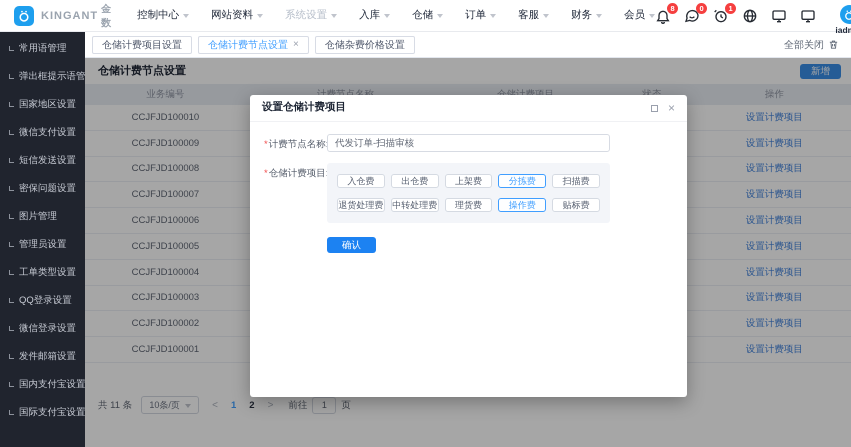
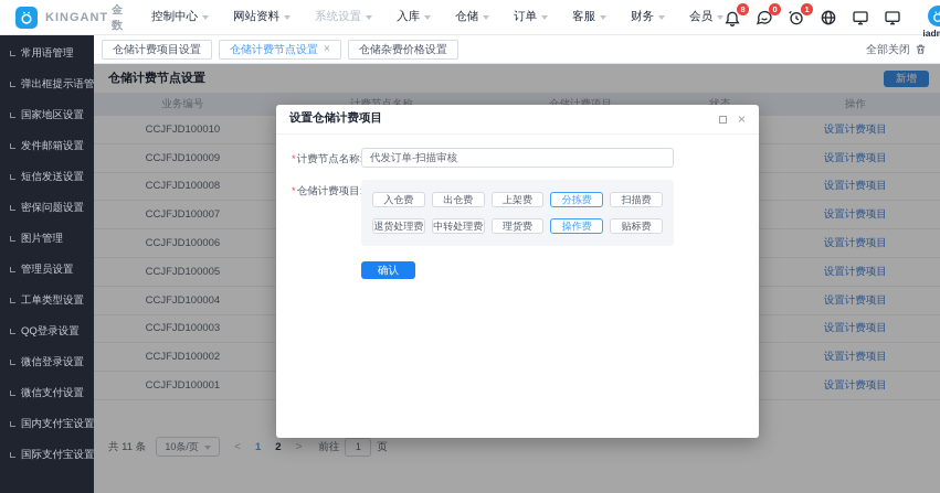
  KINGANT
  金数
  控制中心
  网站资料
  系统设置
  入库
  仓储
  订单
  客服
  财务
  会员
  8
  0
  1
  常用语管理
  弹出框提示语管
  国家地区设置
- 微信支付设置
+ 发件邮箱设置
  短信发送设置
  密保问题设置
  图片管理
  管理员设置
  工单类型设置
  QQ登录设置
  微信登录设置
- 发件邮箱设置
+ 微信支付设置
  国内支付宝设置
  国际支付宝设置
  仓储计费项目设置
  仓储计费节点设置
  ×
  仓储杂费价格设置
  全部关闭
  仓储计费节点设置
  新增
  业务编号
  操作
  CCJFJD100010
  设置计费项目
  CCJFJD100009
  设置计费项目
  CCJFJD100008
  设置计费项目
  CCJFJD100007
  设置计费项目
  CCJFJD100006
  设置计费项目
  CCJFJD100005
  设置计费项目
  CCJFJD100004
  设置计费项目
  CCJFJD100003
  设置计费项目
  CCJFJD100002
  设置计费项目
  CCJFJD100001
  设置计费项目
  共 11 条
  10条/页
  <
  1
  2
  >
  前往
  1
  页
  设置仓储计费项目
  ×
  *计费节点名称
  代发订单-扫描审核
  *仓储计费项目
  入仓费
  出仓费
  上架费
  分拣费
  扫描费
  退货处理费
  中转处理费
  理货费
  操作费
  贴标费
  确认
